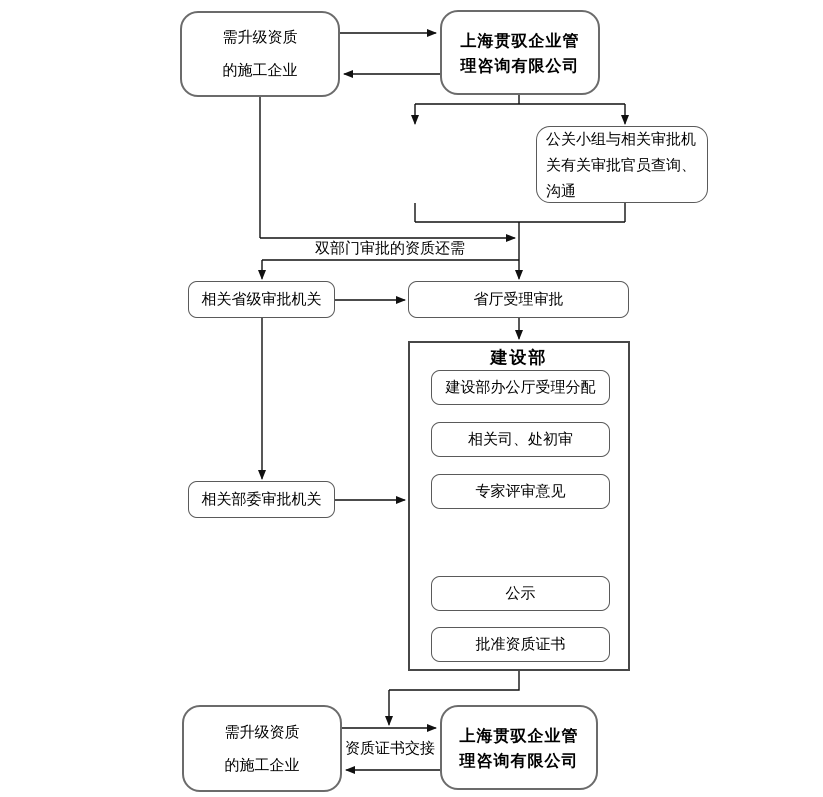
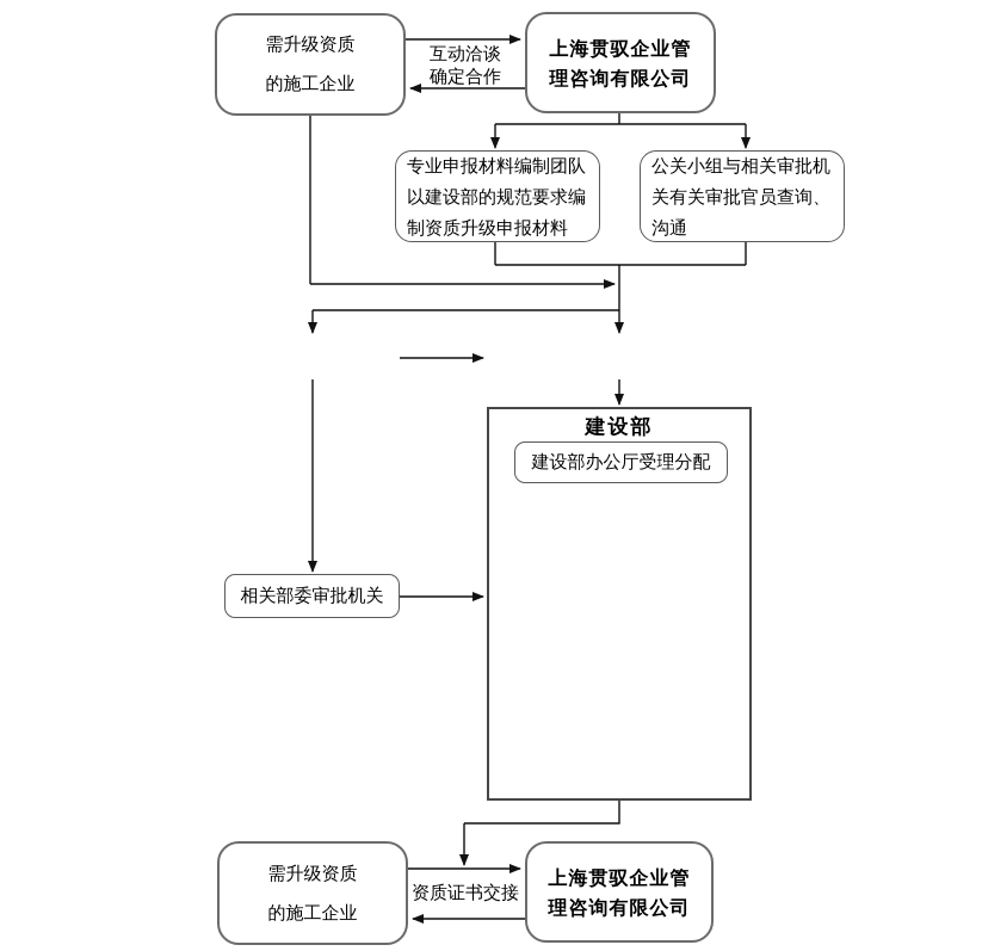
  需升级资质
  的施工企业
  上海贯驭企业管
  理咨询有限公司
+ 互动洽谈
+ 确定合作
+ 专业申报材料编制团队以建设部的规范要求编制资质升级申报材料
  公关小组与相关审批机关有关审批官员查询、沟通
- 双部门审批的资质还需
- 相关省级审批机关
- 省厅受理审批
  相关部委审批机关
  建设部
  建设部办公厅受理分配
- 相关司、处初审
- 专家评审意见
- 公示
- 批准资质证书
  需升级资质
  的施工企业
  上海贯驭企业管
  理咨询有限公司
  资质证书交接
